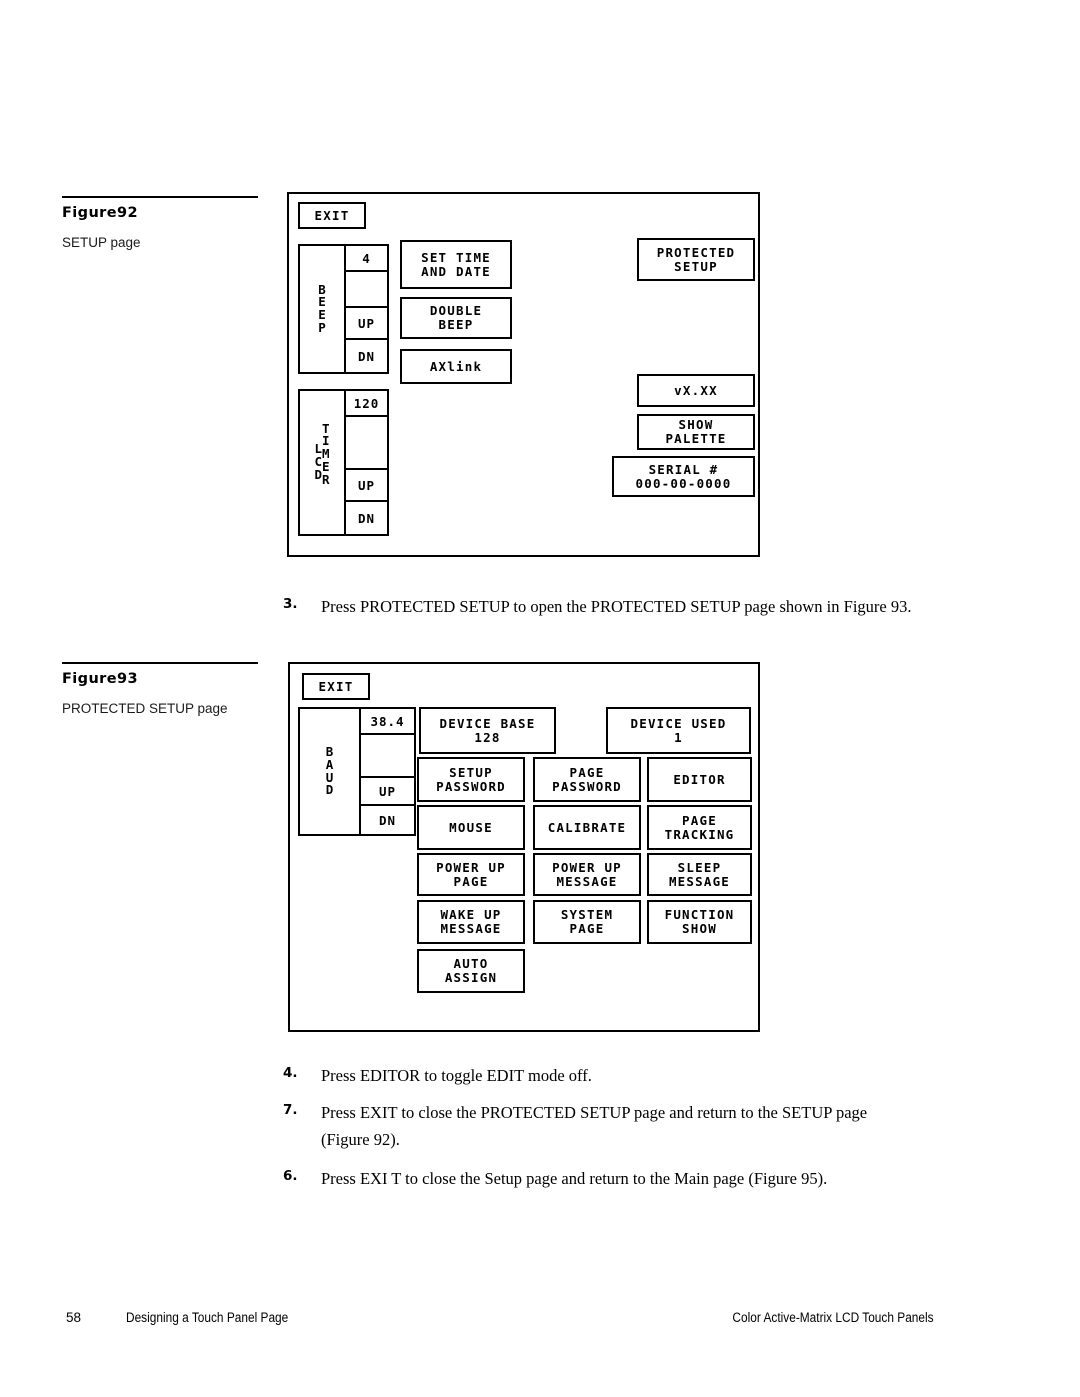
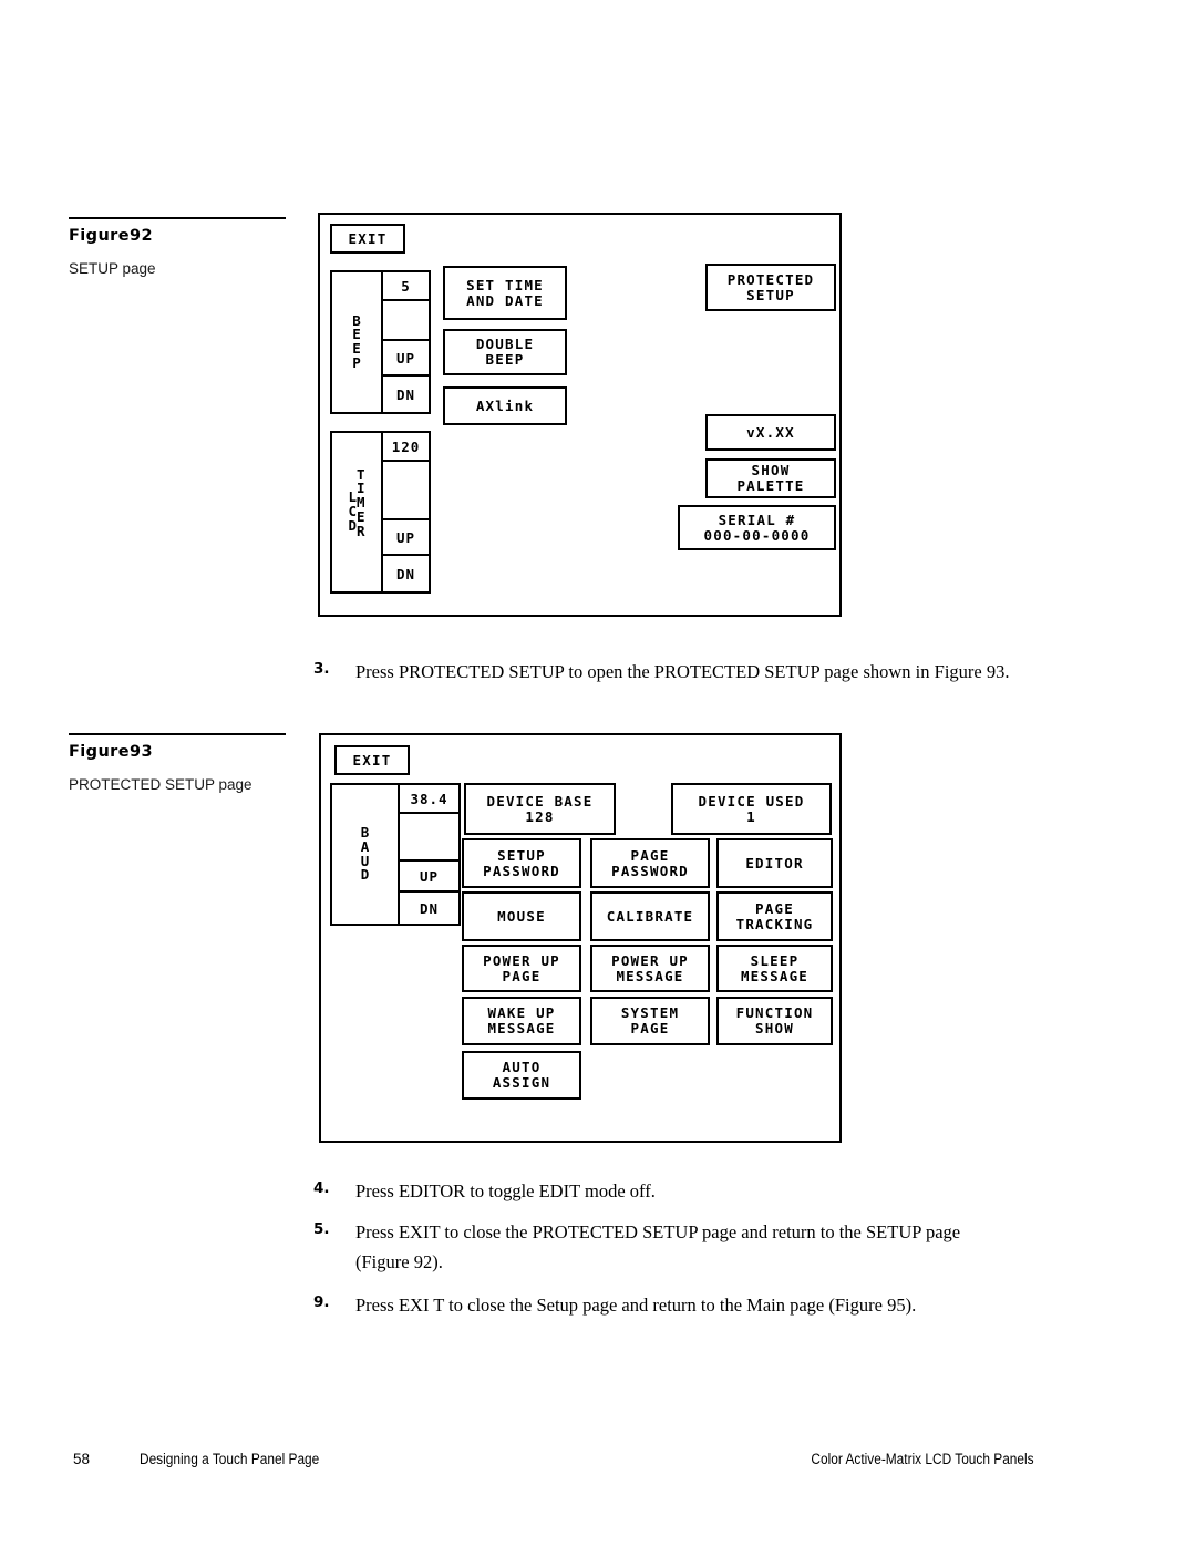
  Figure92
  SETUP page
  EXIT
  B
  E
  E
  P
- 4
+ 5
  UP
  DN
  L
  C
  D
  T
  I
  M
  E
  R
  120
  UP
  DN
  SET TIME
  AND DATE
  DOUBLE
  BEEP
  AXlink
  PROTECTED
  SETUP
  vX.XX
  SHOW
  PALETTE
  SERIAL #
  000-00-0000
  3.
  Press PROTECTED SETUP to open the PROTECTED SETUP page shown in Figure 93.
  Figure93
  PROTECTED SETUP page
  EXIT
  B
  A
  U
  D
  38.4
  UP
  DN
  DEVICE BASE
  128
  DEVICE USED
  1
  SETUP
  PASSWORD
  PAGE
  PASSWORD
  EDITOR
  MOUSE
  CALIBRATE
  PAGE
  TRACKING
  POWER UP
  PAGE
  POWER UP
  MESSAGE
  SLEEP
  MESSAGE
  WAKE UP
  MESSAGE
  SYSTEM
  PAGE
  FUNCTION
  SHOW
  AUTO
  ASSIGN
  4.
  Press EDITOR to toggle EDIT mode off.
- 7.
+ 5.
  Press EXIT to close the PROTECTED SETUP page and return to the SETUP page (Figure 92).
- 6.
+ 9.
  Press EXI T to close the Setup page and return to the Main page (Figure 95).
  58
  Designing a Touch Panel Page
  Color Active-Matrix LCD Touch Panels
